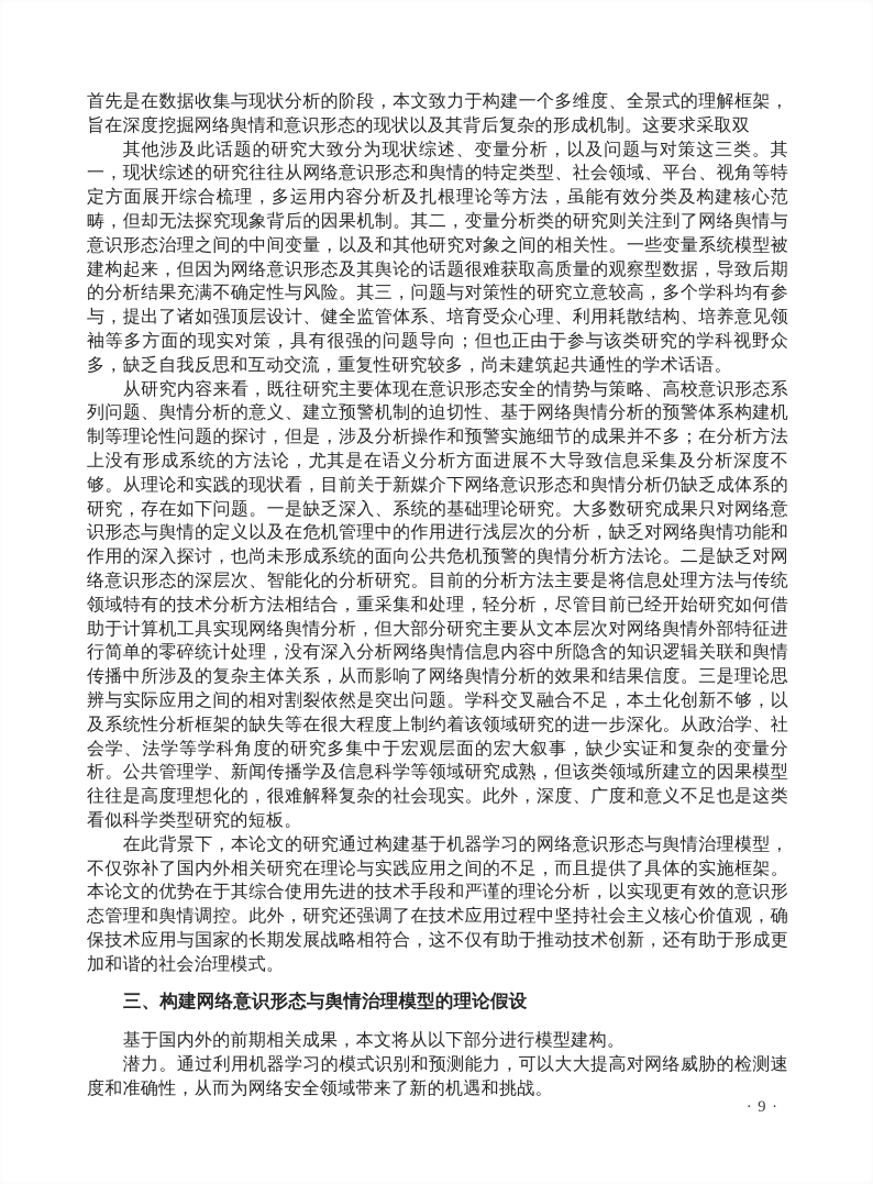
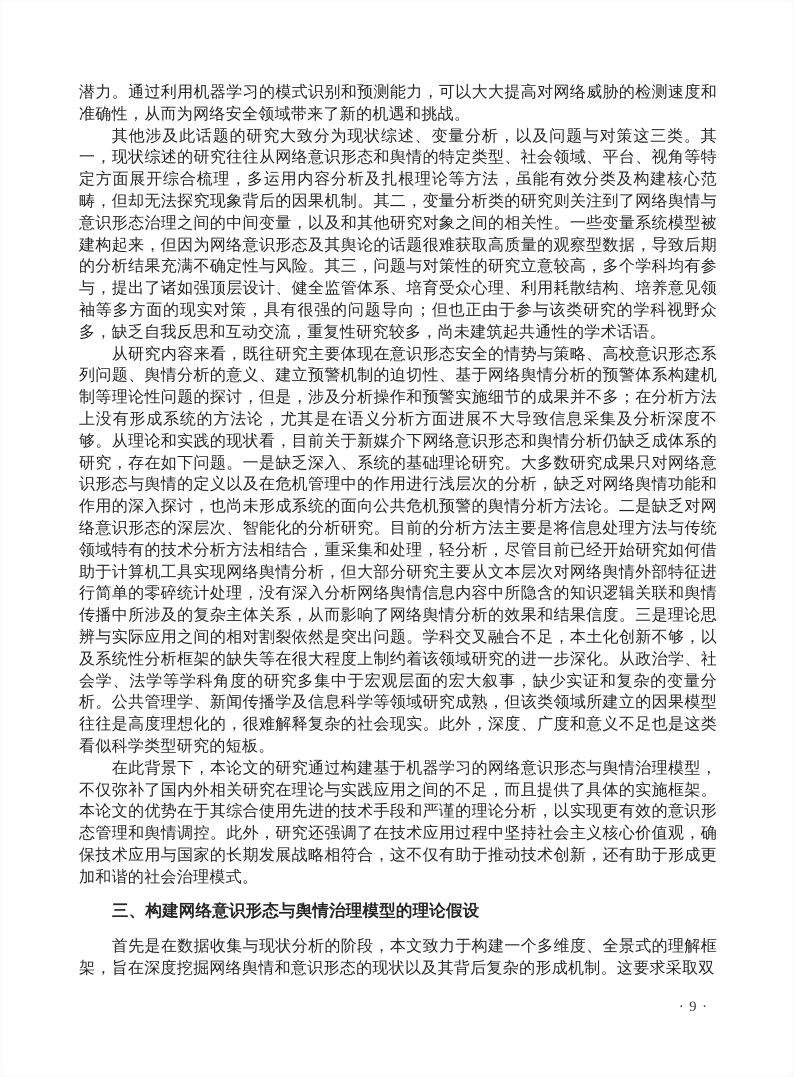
- 首先是在数据收集与现状分析的阶段，本文致力于构建一个多维度、全景式的理解框架，旨在深度挖掘网络舆情和意识形态的现状以及其背后复杂的形成机制。这要求采取双
+ 潜力。通过利用机器学习的模式识别和预测能力，可以大大提高对网络威胁的检测速度和准确性，从而为网络安全领域带来了新的机遇和挑战。
  其他涉及此话题的研究大致分为现状综述、变量分析，以及问题与对策这三类。其一，现状综述的研究往往从网络意识形态和舆情的特定类型、社会领域、平台、视角等特定方面展开综合梳理，多运用内容分析及扎根理论等方法，虽能有效分类及构建核心范畴，但却无法探究现象背后的因果机制。其二，变量分析类的研究则关注到了网络舆情与意识形态治理之间的中间变量，以及和其他研究对象之间的相关性。一些变量系统模型被建构起来，但因为网络意识形态及其舆论的话题很难获取高质量的观察型数据，导致后期的分析结果充满不确定性与风险。其三，问题与对策性的研究立意较高，多个学科均有参与，提出了诸如强顶层设计、健全监管体系、培育受众心理、利用耗散结构、培养意见领袖等多方面的现实对策，具有很强的问题导向；但也正由于参与该类研究的学科视野众多，缺乏自我反思和互动交流，重复性研究较多，尚未建筑起共通性的学术话语。
  从研究内容来看，既往研究主要体现在意识形态安全的情势与策略、高校意识形态系列问题、舆情分析的意义、建立预警机制的迫切性、基于网络舆情分析的预警体系构建机制等理论性问题的探讨，但是，涉及分析操作和预警实施细节的成果并不多；在分析方法上没有形成系统的方法论，尤其是在语义分析方面进展不大导致信息采集及分析深度不够。从理论和实践的现状看，目前关于新媒介下网络意识形态和舆情分析仍缺乏成体系的研究，存在如下问题。一是缺乏深入、系统的基础理论研究。大多数研究成果只对网络意识形态与舆情的定义以及在危机管理中的作用进行浅层次的分析，缺乏对网络舆情功能和作用的深入探讨，也尚未形成系统的面向公共危机预警的舆情分析方法论。二是缺乏对网络意识形态的深层次、智能化的分析研究。目前的分析方法主要是将信息处理方法与传统领域特有的技术分析方法相结合，重采集和处理，轻分析，尽管目前已经开始研究如何借助于计算机工具实现网络舆情分析，但大部分研究主要从文本层次对网络舆情外部特征进行简单的零碎统计处理，没有深入分析网络舆情信息内容中所隐含的知识逻辑关联和舆情传播中所涉及的复杂主体关系，从而影响了网络舆情分析的效果和结果信度。三是理论思辨与实际应用之间的相对割裂依然是突出问题。学科交叉融合不足，本土化创新不够，以及系统性分析框架的缺失等在很大程度上制约着该领域研究的进一步深化。从政治学、社会学、法学等学科角度的研究多集中于宏观层面的宏大叙事，缺少实证和复杂的变量分析。公共管理学、新闻传播学及信息科学等领域研究成熟，但该类领域所建立的因果模型往往是高度理想化的，很难解释复杂的社会现实。此外，深度、广度和意义不足也是这类看似科学类型研究的短板。
  在此背景下，本论文的研究通过构建基于机器学习的网络意识形态与舆情治理模型，不仅弥补了国内外相关研究在理论与实践应用之间的不足，而且提供了具体的实施框架。本论文的优势在于其综合使用先进的技术手段和严谨的理论分析，以实现更有效的意识形态管理和舆情调控。此外，研究还强调了在技术应用过程中坚持社会主义核心价值观，确保技术应用与国家的长期发展战略相符合，这不仅有助于推动技术创新，还有助于形成更加和谐的社会治理模式。
  三、构建网络意识形态与舆情治理模型的理论假设
- 基于国内外的前期相关成果，本文将从以下部分进行模型建构。
- 潜力。通过利用机器学习的模式识别和预测能力，可以大大提高对网络威胁的检测速度和准确性，从而为网络安全领域带来了新的机遇和挑战。
+ 首先是在数据收集与现状分析的阶段，本文致力于构建一个多维度、全景式的理解框架，旨在深度挖掘网络舆情和意识形态的现状以及其背后复杂的形成机制。这要求采取双
  · 9 ·
